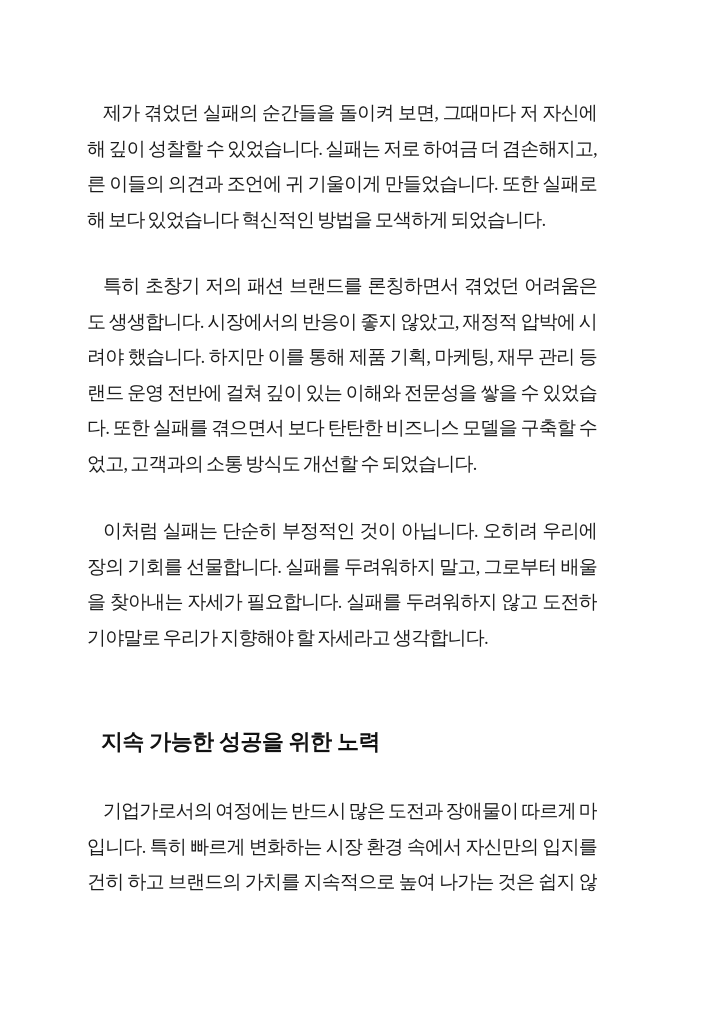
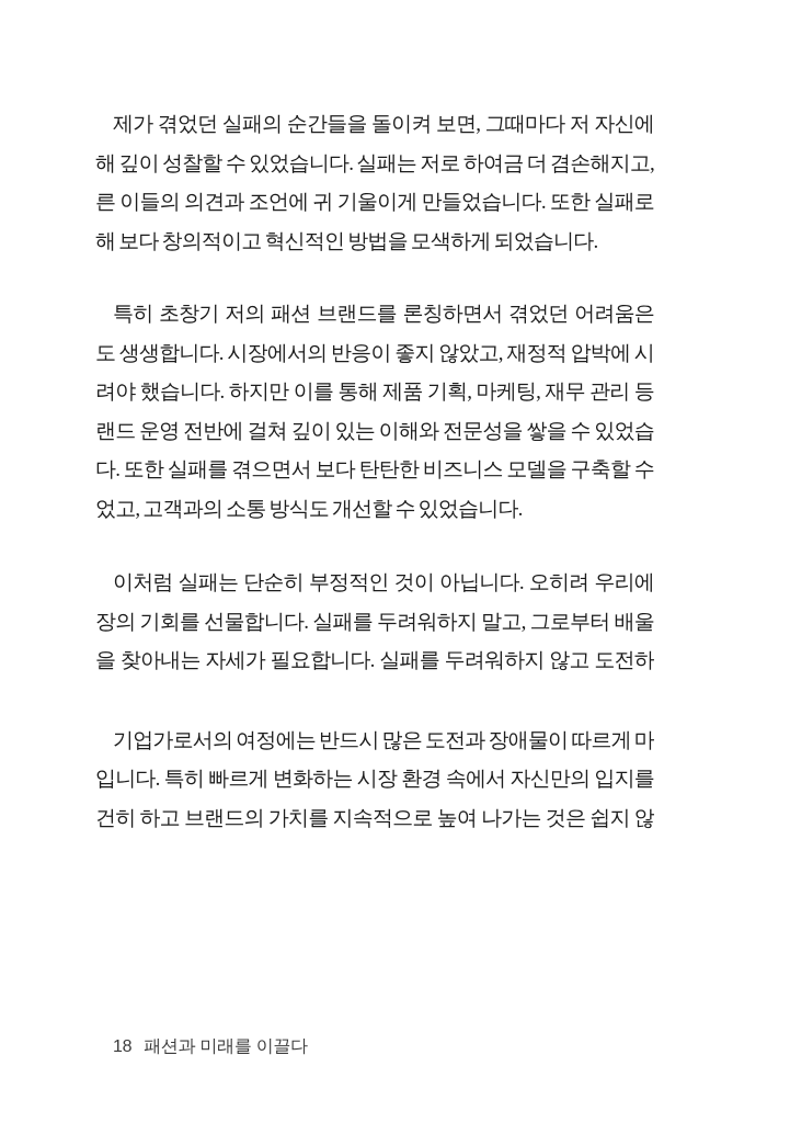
  제가 겪었던 실패의 순간들을 돌이켜 보면, 그때마다 저 자신에
  해 깊이 성찰할 수 있었습니다. 실패는 저로 하여금 더 겸손해지고,
  른 이들의 의견과 조언에 귀 기울이게 만들었습니다. 또한 실패로
- 해 보다 있었습니다 혁신적인 방법을 모색하게 되었습니다.
+ 해 보다 창의적이고 혁신적인 방법을 모색하게 되었습니다.
  특히 초창기 저의 패션 브랜드를 론칭하면서 겪었던 어려움은
  도 생생합니다. 시장에서의 반응이 좋지 않았고, 재정적 압박에 시
  려야 했습니다. 하지만 이를 통해 제품 기획, 마케팅, 재무 관리 등
  랜드 운영 전반에 걸쳐 깊이 있는 이해와 전문성을 쌓을 수 있었습
  다. 또한 실패를 겪으면서 보다 탄탄한 비즈니스 모델을 구축할 수
- 었고, 고객과의 소통 방식도 개선할 수 되었습니다.
+ 었고, 고객과의 소통 방식도 개선할 수 있었습니다.
  이처럼 실패는 단순히 부정적인 것이 아닙니다. 오히려 우리에
  장의 기회를 선물합니다. 실패를 두려워하지 말고, 그로부터 배울
  을 찾아내는 자세가 필요합니다. 실패를 두려워하지 않고 도전하
- 기야말로 우리가 지향해야 할 자세라고 생각합니다.
- 지속 가능한 성공을 위한 노력
  기업가로서의 여정에는 반드시 많은 도전과 장애물이 따르게 마
  입니다. 특히 빠르게 변화하는 시장 환경 속에서 자신만의 입지를
  건히 하고 브랜드의 가치를 지속적으로 높여 나가는 것은 쉽지 않
+ 18 패션과 미래를 이끌다
